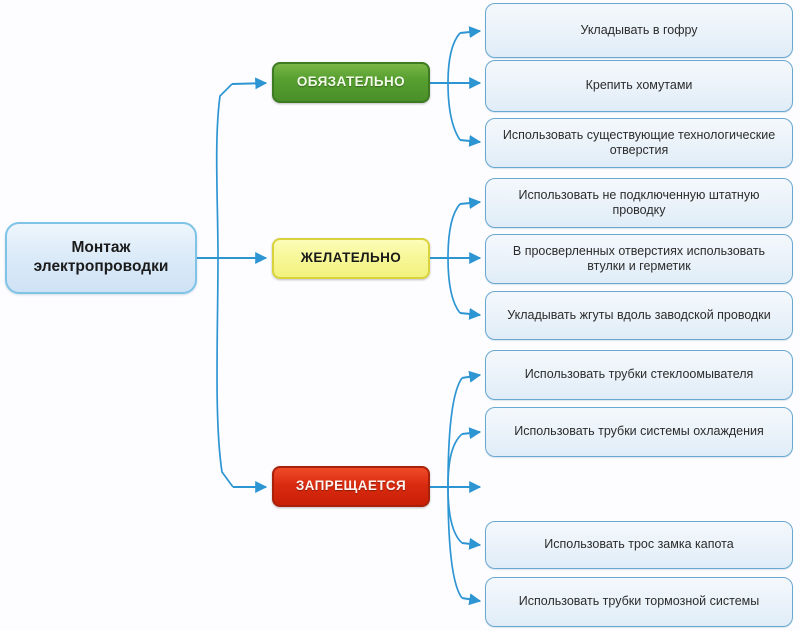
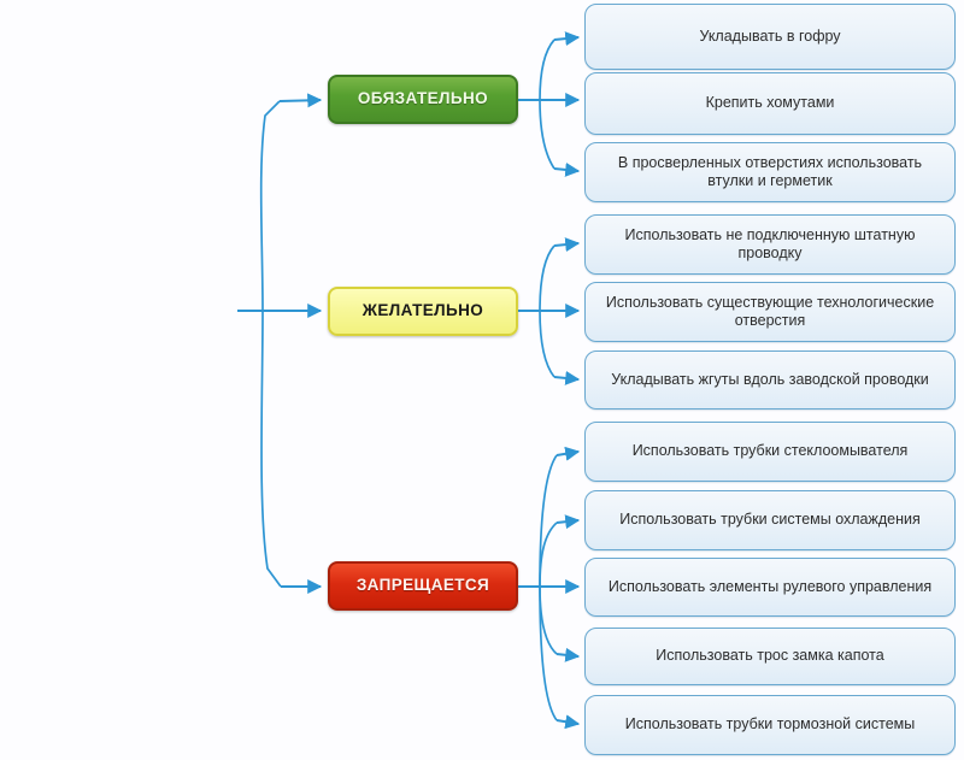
- Монтаж электропроводки
  ОБЯЗАТЕЛЬНО
  ЖЕЛАТЕЛЬНО
  ЗАПРЕЩАЕТСЯ
  Укладывать в гофру
  Крепить хомутами
- Использовать существующие технологические отверстия
+ В просверленных отверстиях использовать втулки и герметик
  Использовать не подключенную штатную проводку
- В просверленных отверстиях использовать втулки и герметик
+ Использовать существующие технологические отверстия
  Укладывать жгуты вдоль заводской проводки
  Использовать трубки стеклоомывателя
  Использовать трубки системы охлаждения
+ Использовать элементы рулевого управления
  Использовать трос замка капота
  Использовать трубки тормозной системы
